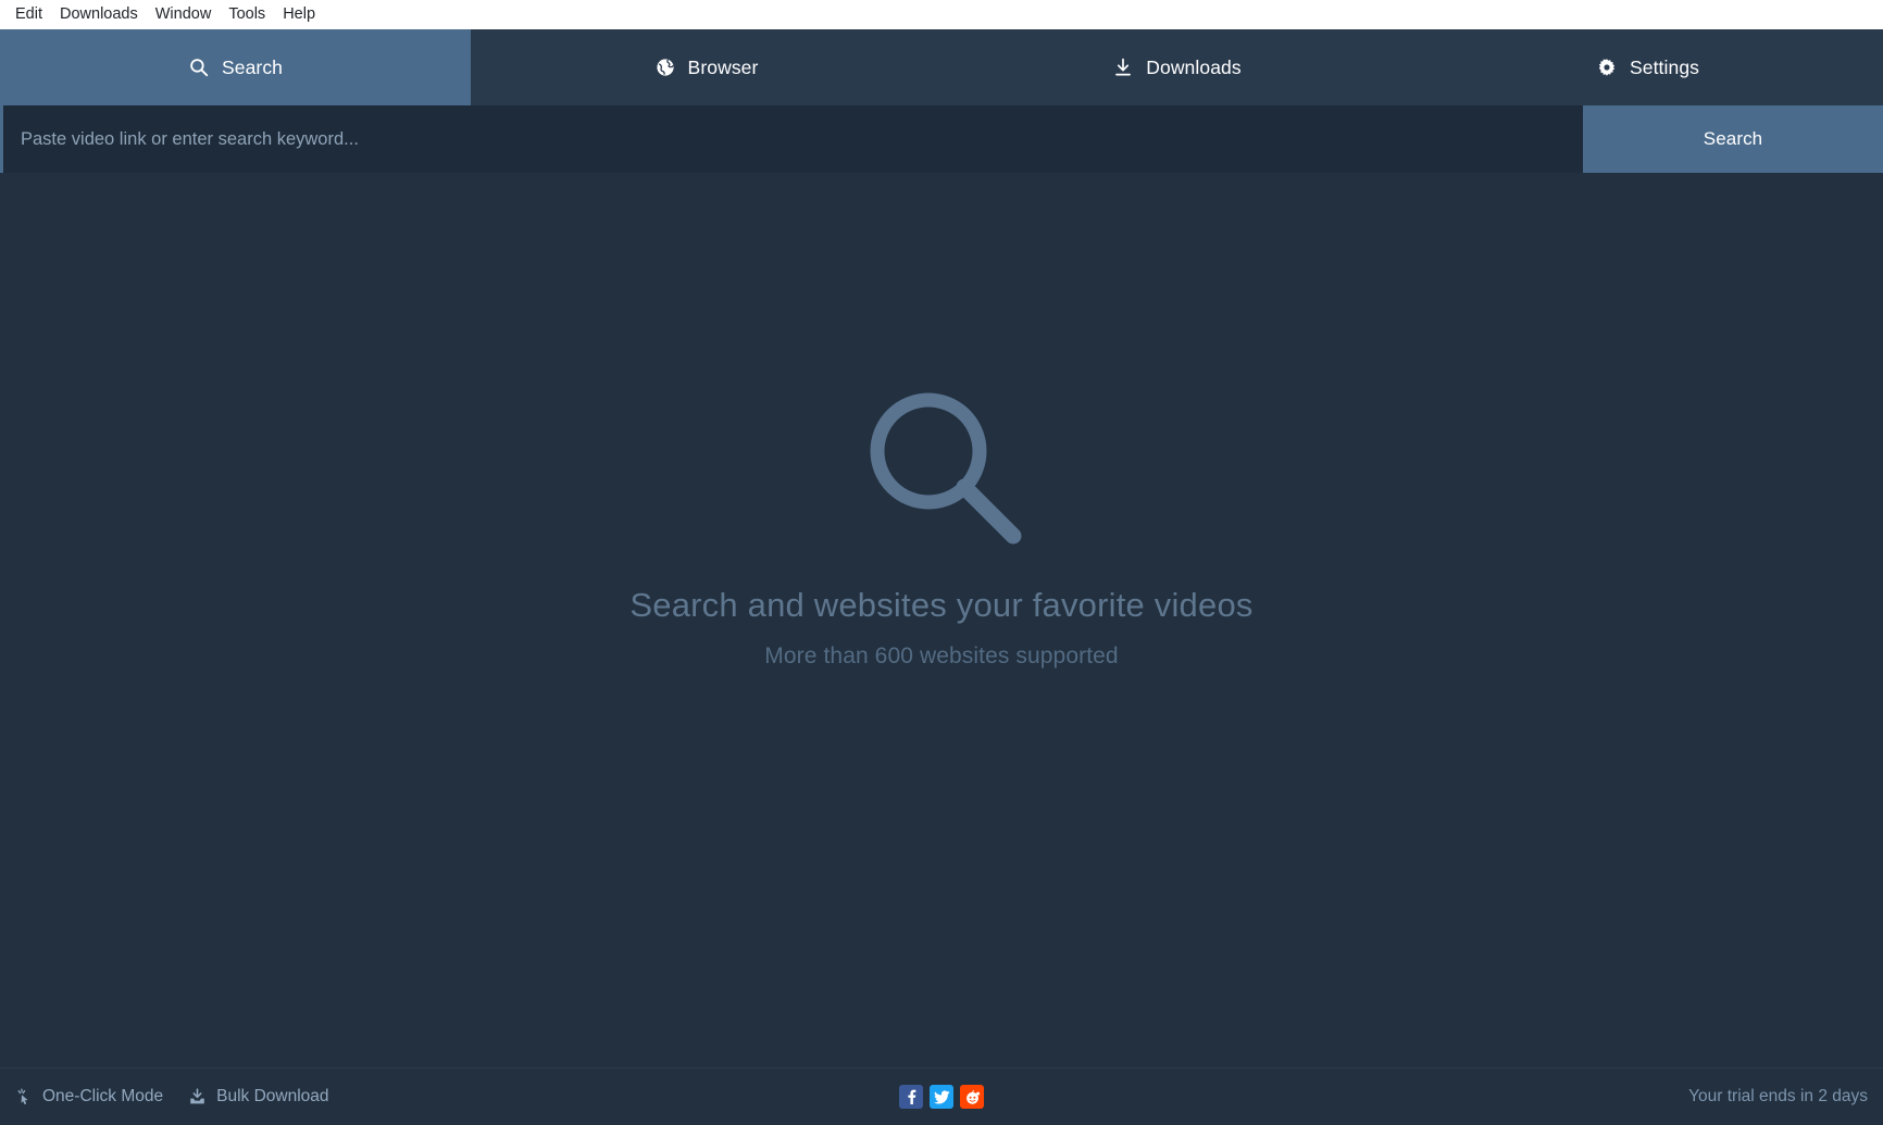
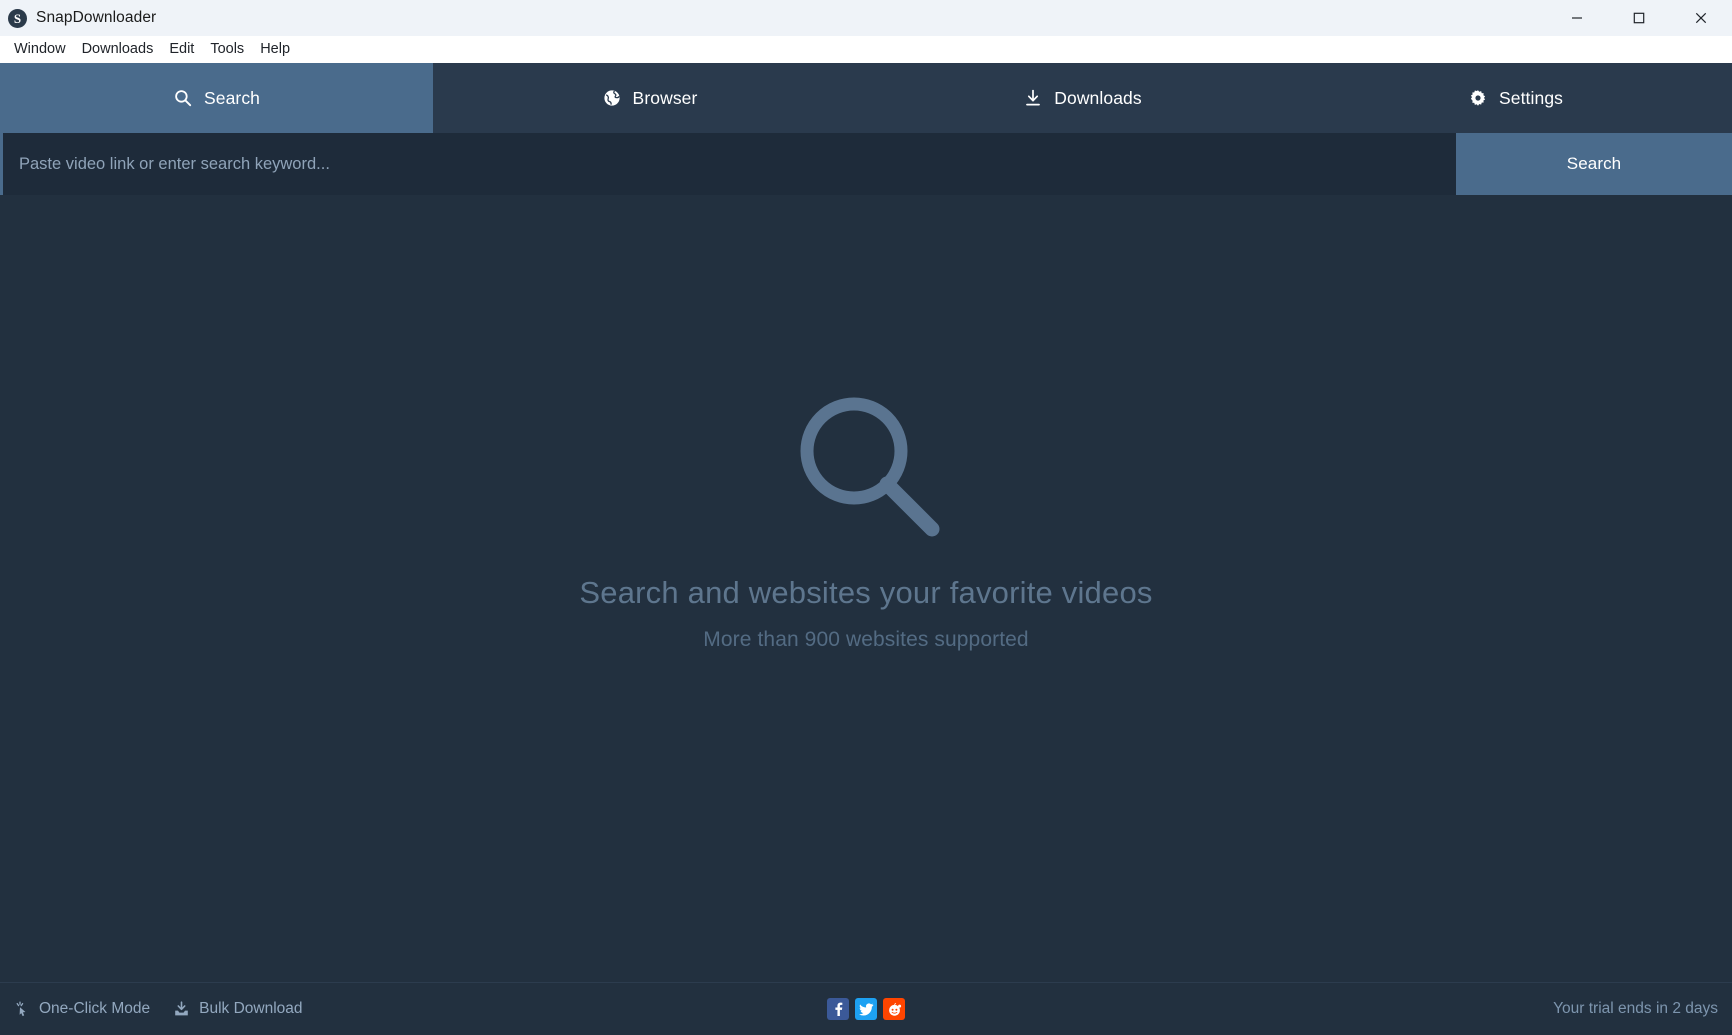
+ S
+ SnapDownloader
- Edit
+ Window
  Downloads
- Window
+ Edit
  Tools
  Help
  Search
  Browser
  Downloads
  Settings
  Paste video link or enter search keyword...
  Search
  Search and websites your favorite videos
- More than 600 websites supported
+ More than 900 websites supported
  One-Click Mode
  Bulk Download
  Your trial ends in 2 days
